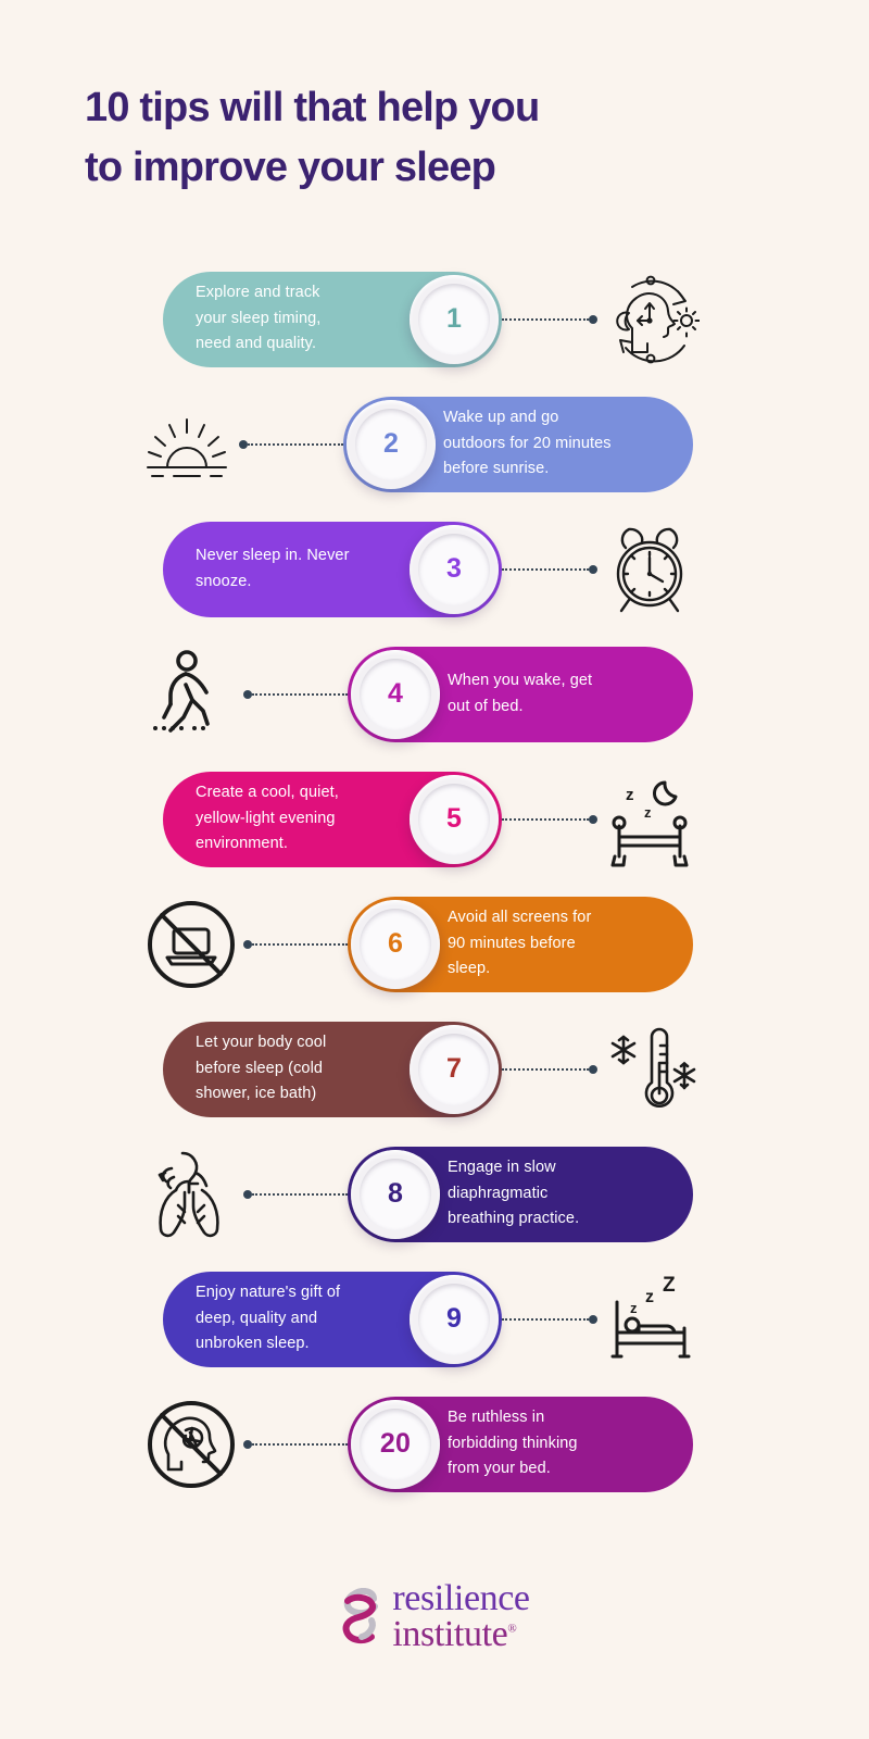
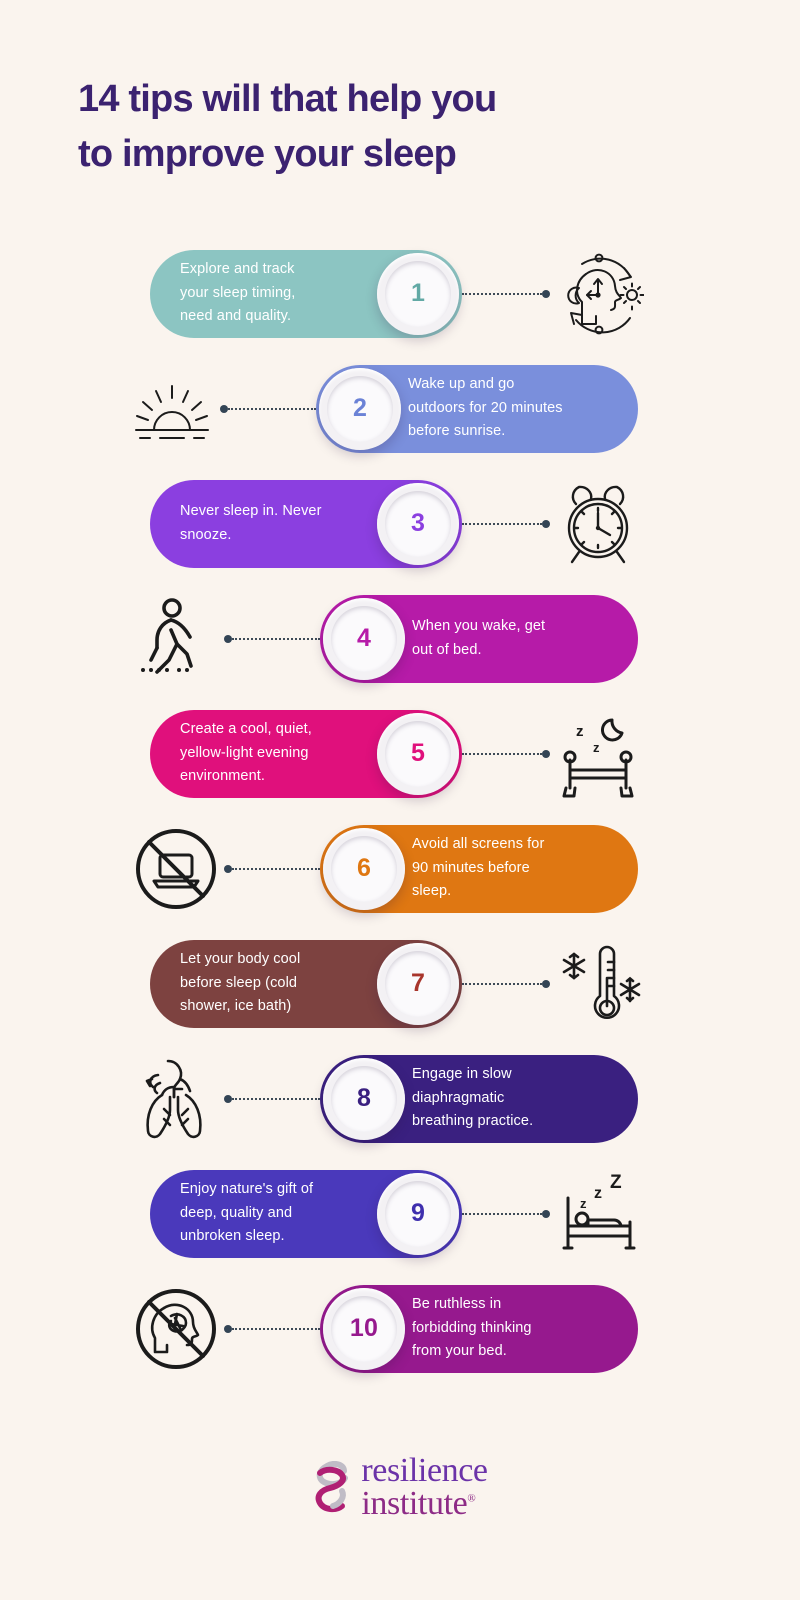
- 10 tips will that help you
+ 14 tips will that help you
  to improve your sleep
  Explore and track
  your sleep timing,
  need and quality.
  1
  Wake up and go
  outdoors for 20 minutes
  before sunrise.
  2
  Never sleep in. Never
  snooze.
  3
  When you wake, get
  out of bed.
  4
  Create a cool, quiet,
  yellow-light evening
  environment.
  5
  z
  z
  Avoid all screens for
  90 minutes before
  sleep.
  6
  Let your body cool
  before sleep (cold
  shower, ice bath)
  7
  Engage in slow
  diaphragmatic
  breathing practice.
  8
  Enjoy nature's gift of
  deep, quality and
  unbroken sleep.
  9
  z
  z
  Z
  Be ruthless in
  forbidding thinking
  from your bed.
- 20
+ 10
  resilience
  institute®
